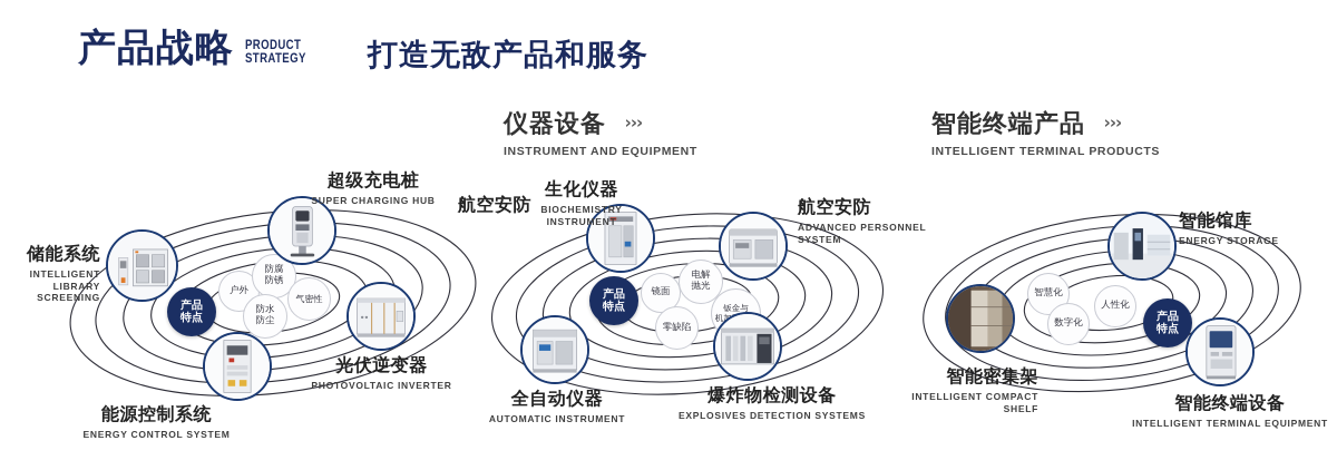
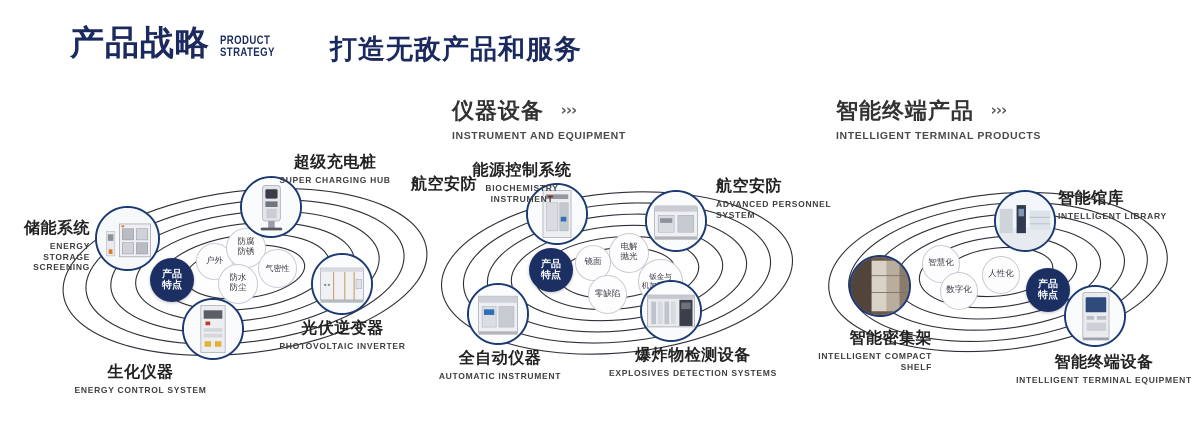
  产品战略
  PRODUCT
  STRATEGY
  打造无敌产品和服务
  仪器设备 ›››
  INSTRUMENT AND EQUIPMENT
  智能终端产品 ›››
  INTELLIGENT TERMINAL PRODUCTS
  产品
  特点
  户外
  防腐
  防锈
  防水
  防尘
  气密性
  储能系统
- INTELLIGENT LIBRARY
+ ENERGY STORAGE
  SCREENING
  超级充电桩
  SUPER CHARGING HUB
  光伏逆变器
  PHOTOVOLTAIC INVERTER
- 能源控制系统
+ 生化仪器
  ENERGY CONTROL SYSTEM
  产品
  特点
  镜面
  电解
  抛光
  钣金与
  零缺陷
- 生化仪器
+ 能源控制系统
  BIOCHEMISTRY
  INSTRUMENT
  航空安防
  航空安防
  ADVANCED PERSONNEL
  SYSTEM
  全自动仪器
  AUTOMATIC INSTRUMENT
  爆炸物检测设备
  EXPLOSIVES DETECTION SYSTEMS
  智慧化
  数字化
  人性化
  产品
  特点
  智能馆库
- ENERGY STORAGE
+ INTELLIGENT LIBRARY
  智能密集架
  INTELLIGENT COMPACT
  SHELF
  智能终端设备
  INTELLIGENT TERMINAL EQUIPMENT
